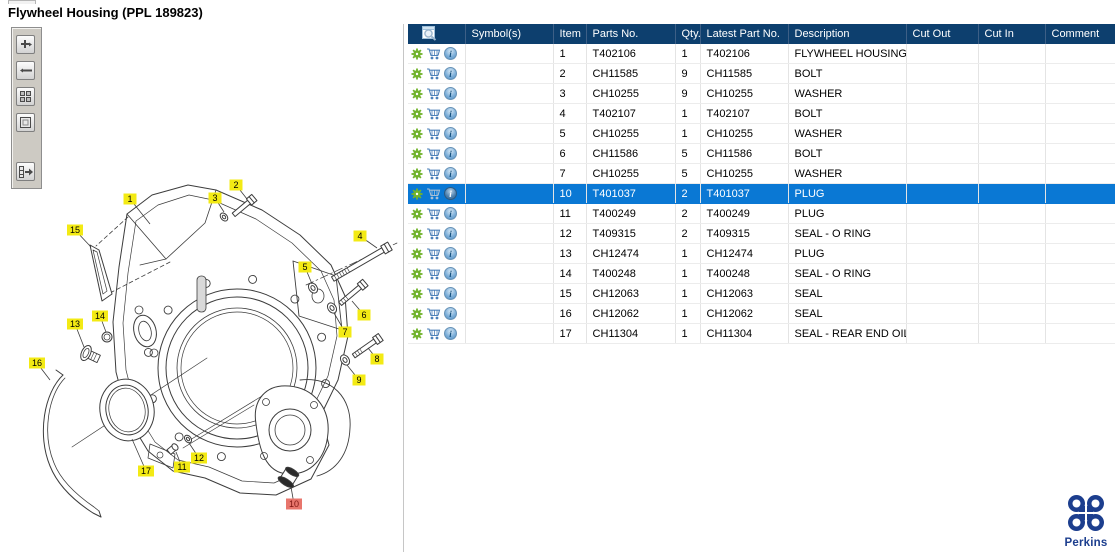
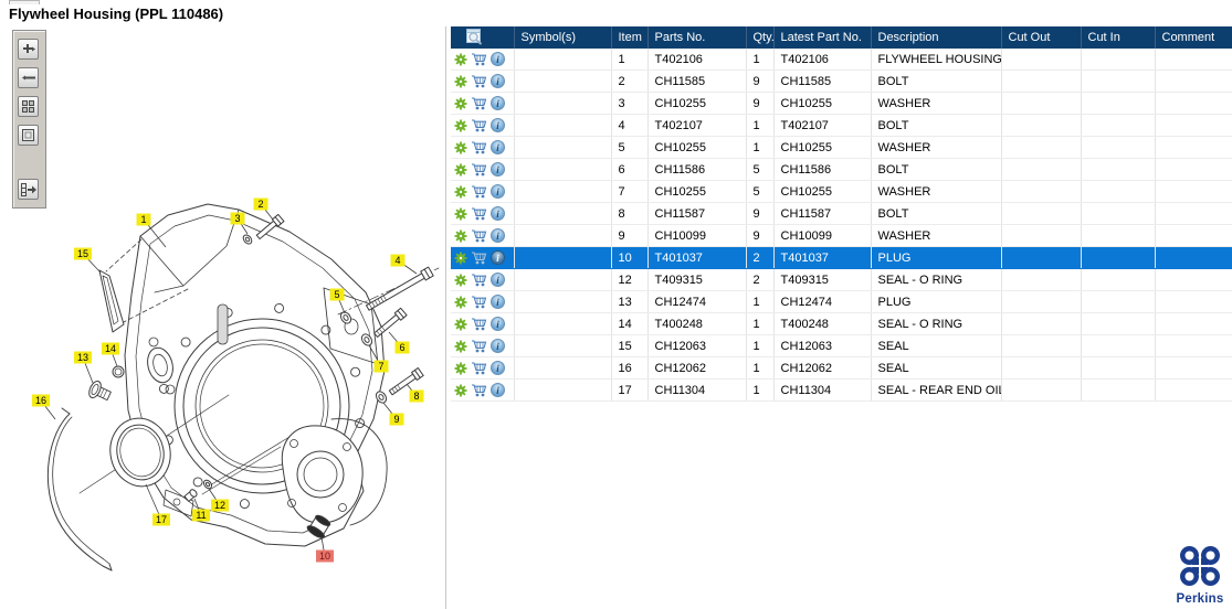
- Flywheel Housing (PPL 189823)
+ Flywheel Housing (PPL 110486)
  1
  2
  3
  4
  5
  6
  7
  8
  9
  10
  11
  12
  13
  14
  15
  16
  17
  	Symbol(s)	Item	Parts No.	Qty.	Latest Part No.	Description	Cut Out	Cut In	Comment
  i		1	T402106	1	T402106	FLYWHEEL HOUSING
  i		2	CH11585	9	CH11585	BOLT
  i		3	CH10255	9	CH10255	WASHER
  i		4	T402107	1	T402107	BOLT
  i		5	CH10255	1	CH10255	WASHER
  i		6	CH11586	5	CH11586	BOLT
  i		7	CH10255	5	CH10255	WASHER
+ i		8	CH11587	9	CH11587	BOLT
+ i		9	CH10099	9	CH10099	WASHER
  i		10	T401037	2	T401037	PLUG
- i		11	T400249	2	T400249	PLUG
  i		12	T409315	2	T409315	SEAL - O RING
  i		13	CH12474	1	CH12474	PLUG
  i		14	T400248	1	T400248	SEAL - O RING
  i		15	CH12063	1	CH12063	SEAL
  i		16	CH12062	1	CH12062	SEAL
  i		17	CH11304	1	CH11304	SEAL - REAR END OI
  Perkins
